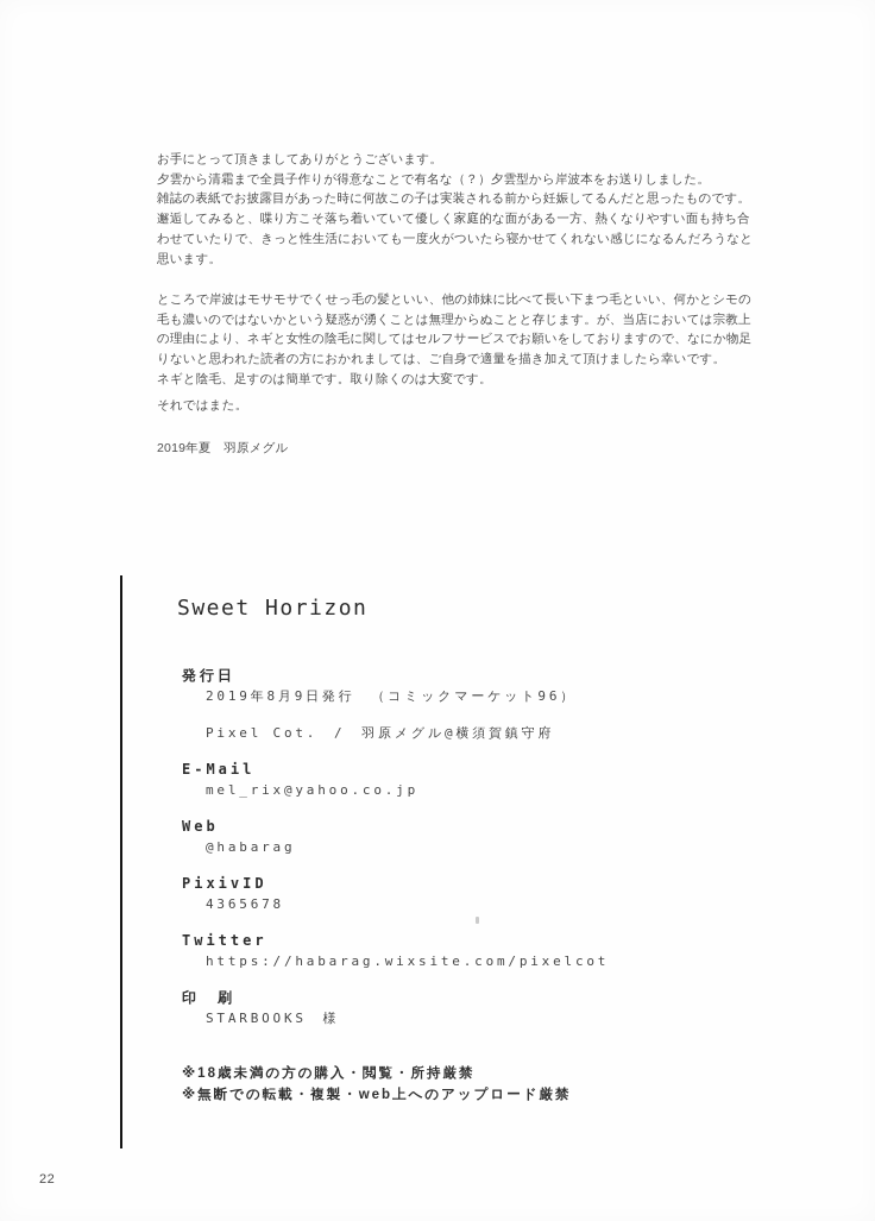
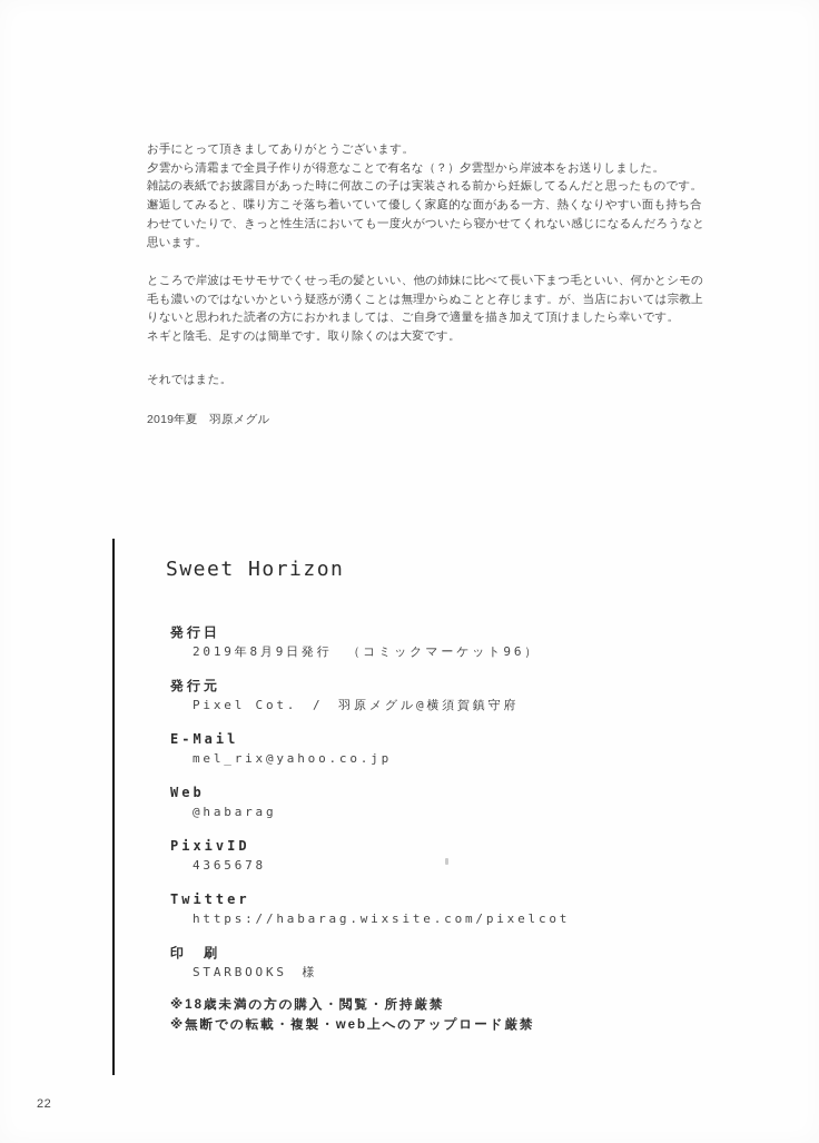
  お手にとって頂きましてありがとうございます。
  夕雲から清霜まで全員子作りが得意なことで有名な（？）夕雲型から岸波本をお送りしました。
  雑誌の表紙でお披露目があった時に何故この子は実装される前から妊娠してるんだと思ったものです。
  邂逅してみると、喋り方こそ落ち着いていて優しく家庭的な面がある一方、熱くなりやすい面も持ち合
  わせていたりで、きっと性生活においても一度火がついたら寝かせてくれない感じになるんだろうなと
  思います。
  ところで岸波はモサモサでくせっ毛の髪といい、他の姉妹に比べて長い下まつ毛といい、何かとシモの
  毛も濃いのではないかという疑惑が湧くことは無理からぬことと存じます。が、当店においては宗教上
- の理由により、ネギと女性の陰毛に関してはセルフサービスでお願いをしておりますので、なにか物足
  りないと思われた読者の方におかれましては、ご自身で適量を描き加えて頂けましたら幸いです。
  ネギと陰毛、足すのは簡単です。取り除くのは大変です。
  それではまた。
  2019年夏 羽原メグル
  Sweet Horizon
  発行日
  2019年8月9日発行 （コミックマーケット96）
+ 発行元
  Pixel Cot. / 羽原メグル@横須賀鎮守府
  E-Mail
  mel_rix@yahoo.co.jp
  Web
  @habarag
  PixivID
  4365678
  Twitter
  https://habarag.wixsite.com/pixelcot
  印 刷
  STARBOOKS 様
  ※18歳未満の方の購入・閲覧・所持厳禁
  ※無断での転載・複製・web上へのアップロード厳禁
  22
